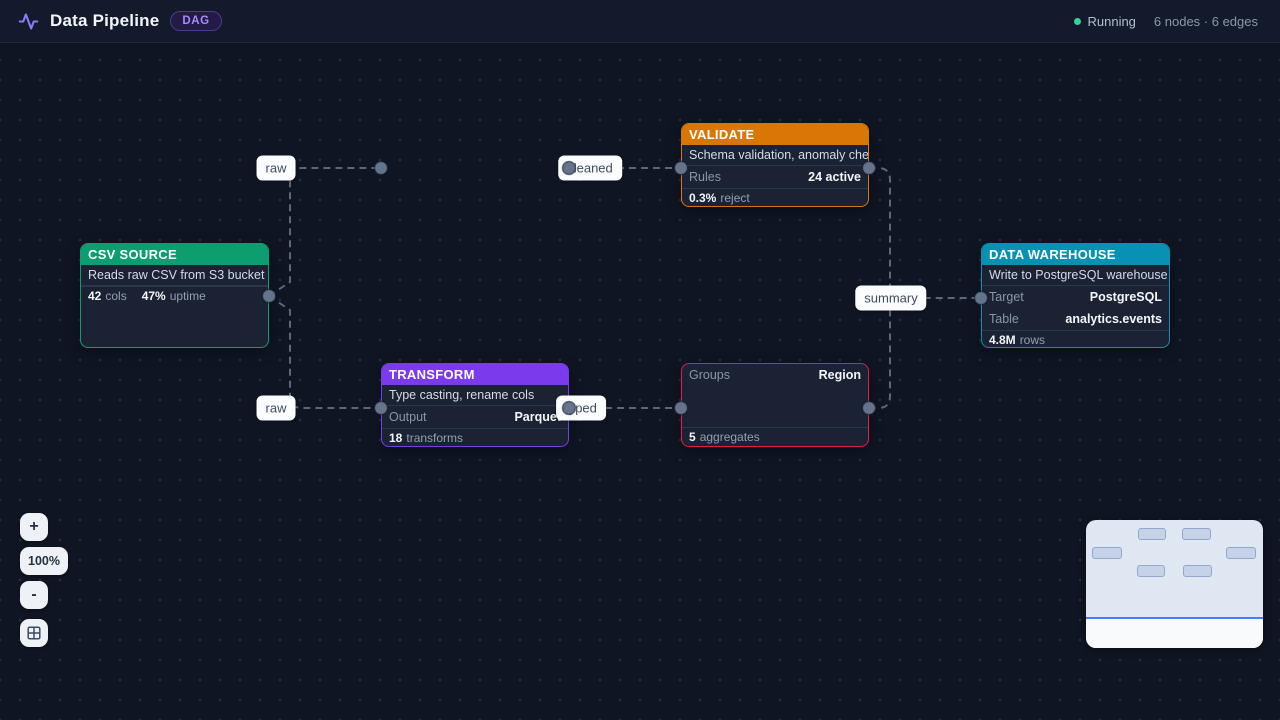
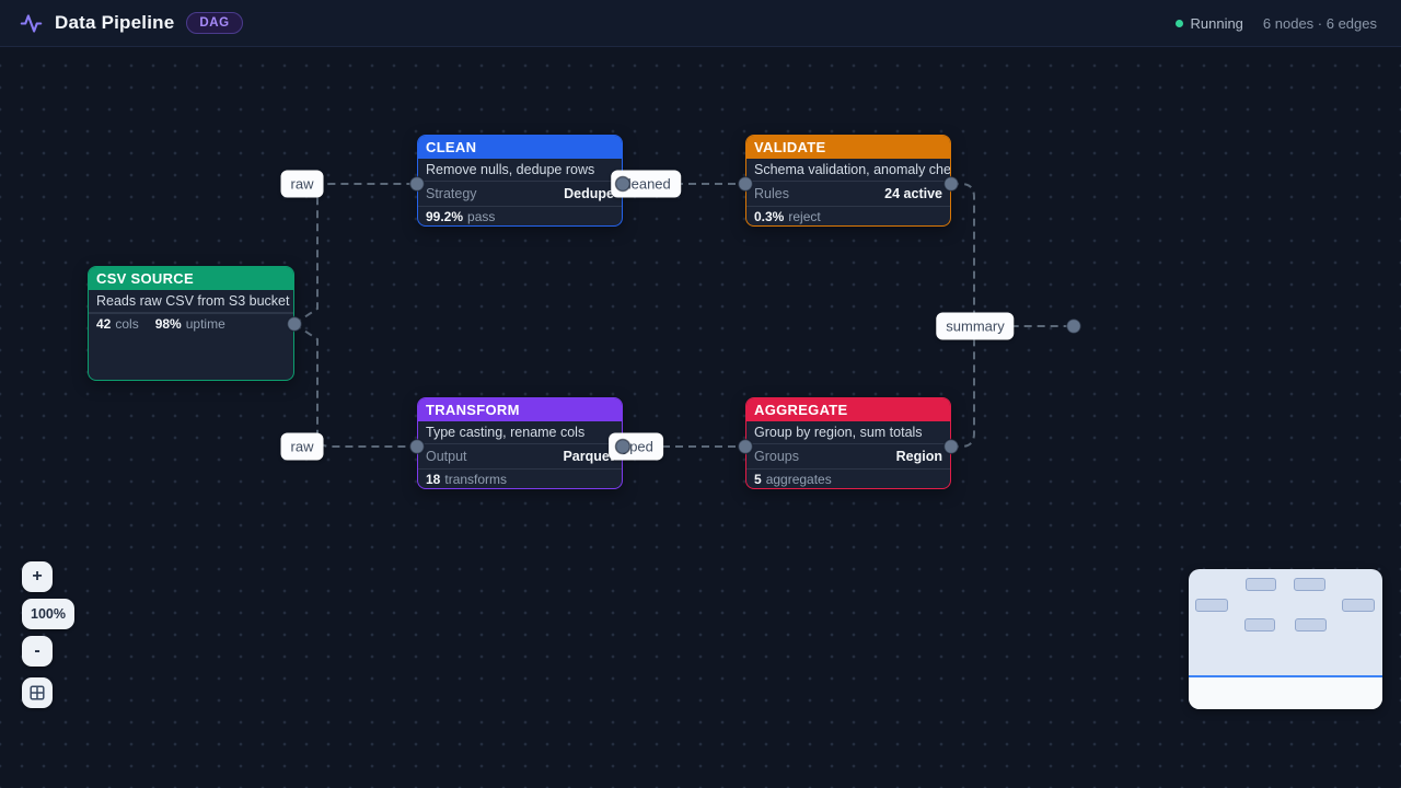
  CSV SOURCE
  Reads raw CSV from S3 bucket
  42
  cols
- 47%
+ 98%
  uptime
+ CLEAN
+ Remove nulls, dedupe rows
+ Strategy
+ Dedupe
+ 99.2%
+ pass
  VALIDATE
  Schema validation, anomaly che
  Rules
  24 active
  0.3%
  reject
  TRANSFORM
  Type casting, rename cols
  Output
  Parque
  18
  transforms
+ AGGREGATE
+ Group by region, sum totals
  Groups
  Region
  5
  aggregates
- DATA WAREHOUSE
- Write to PostgreSQL warehouse
- Target
- PostgreSQL
- Table
- analytics.events
- 4.8M
- rows
  raw
  raw
  eaned
  summary
  +
  100%
  -
  Data Pipeline
  DAG
  Running
  6 nodes · 6 edges
